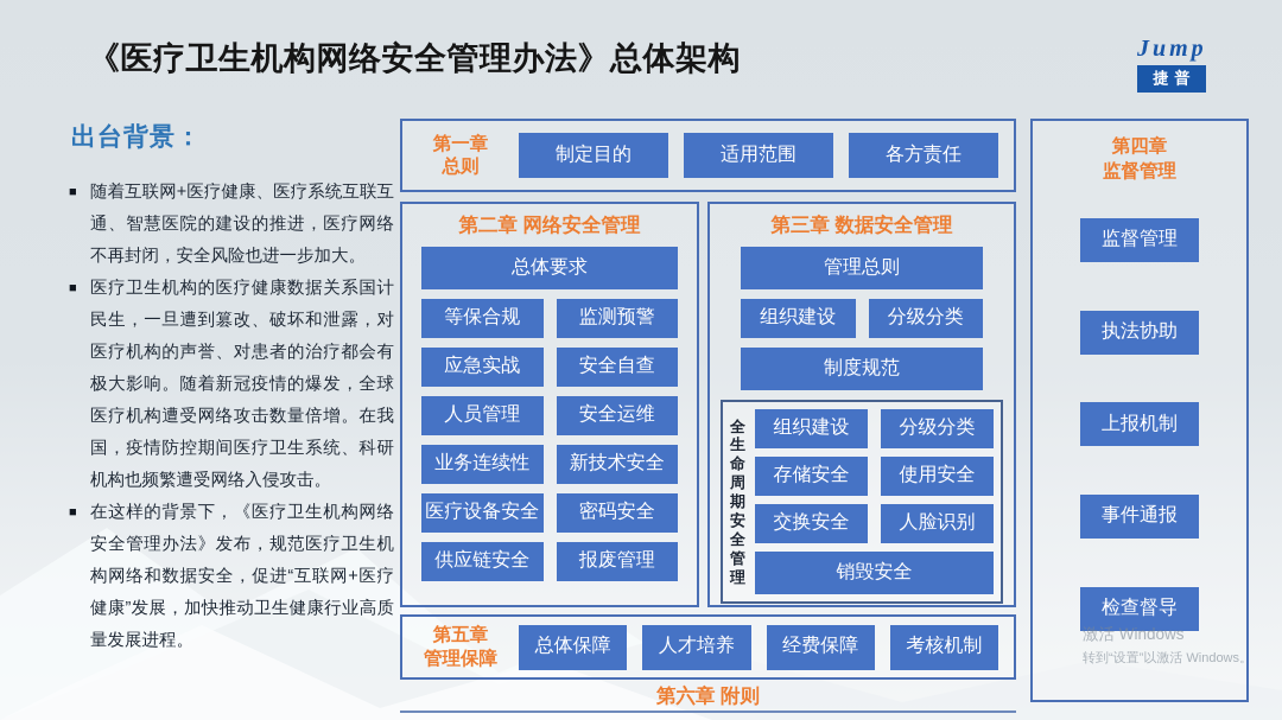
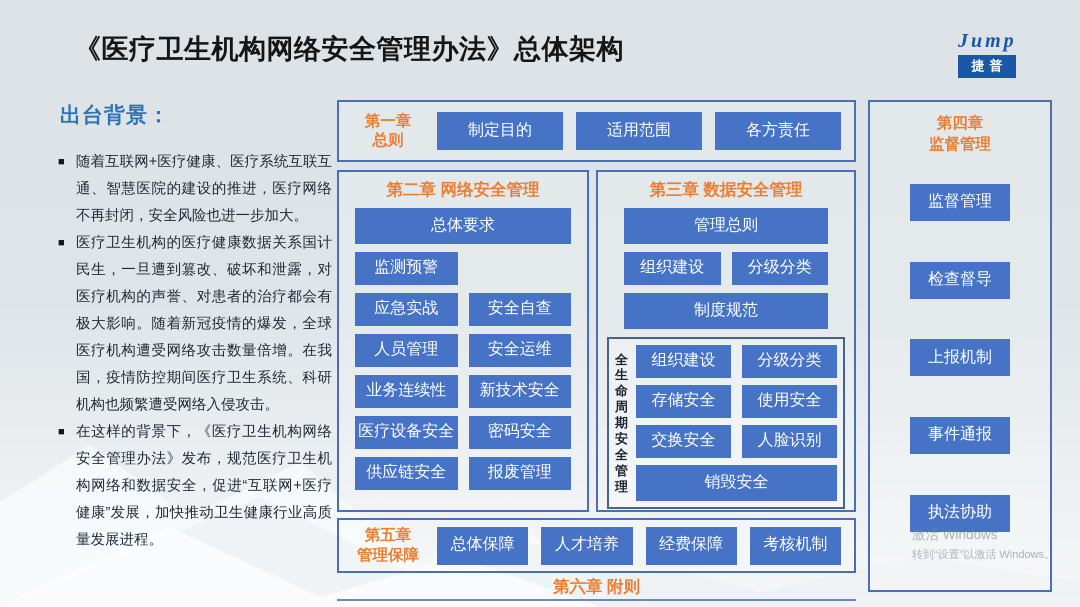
  《医疗卫生机构网络安全管理办法》总体架构
  Jump
  捷普
  出台背景：
  ■
  随着互联网+医疗健康、医疗系统互联互通、智慧医院的建设的推进，医疗网络不再封闭，安全风险也进一步加大。
  ■
  医疗卫生机构的医疗健康数据关系国计民生，一旦遭到篡改、破坏和泄露，对医疗机构的声誉、对患者的治疗都会有极大影响。随着新冠疫情的爆发，全球医疗机构遭受网络攻击数量倍增。在我国，疫情防控期间医疗卫生系统、科研机构也频繁遭受网络入侵攻击。
  ■
  在这样的背景下，《医疗卫生机构网络安全管理办法》发布，规范医疗卫生机构网络和数据安全，促进“互联网+医疗健康”发展，加快推动卫生健康行业高质量发展进程。
  第一章
  总则
  制定目的
  适用范围
  各方责任
  第二章 网络安全管理
  总体要求
- 等保合规
  监测预警
  应急实战
  安全自查
  人员管理
  安全运维
  业务连续性
  新技术安全
  医疗设备安全
  密码安全
  供应链安全
  报废管理
  第三章 数据安全管理
  管理总则
  组织建设
  分级分类
  制度规范
  全生命周期安全管理
  组织建设
  分级分类
  存储安全
  使用安全
  交换安全
  人脸识别
  销毁安全
  第四章
  监督管理
  监督管理
- 执法协助
+ 检查督导
  上报机制
  事件通报
- 检查督导
+ 执法协助
  第五章
  管理保障
  总体保障
  人才培养
  经费保障
  考核机制
  第六章 附则
  激活 Windows
  转到“设置”以激活 Windows。
